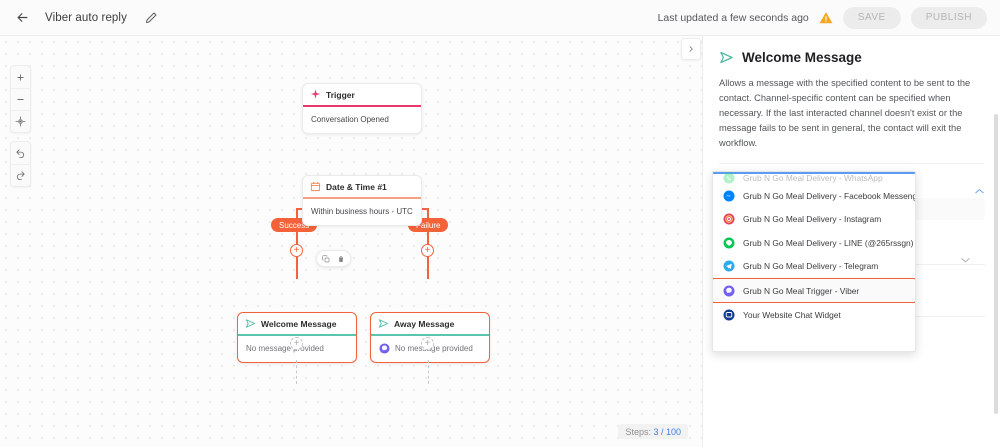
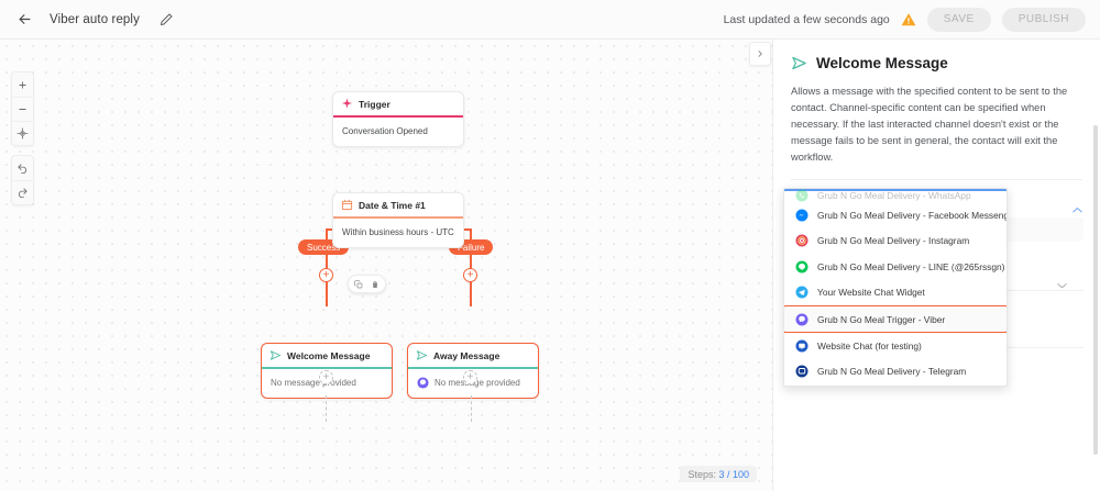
  Viber auto reply
  Last updated a few seconds ago
  SAVE
  PUBLISH
  Succes
  ailure
  +
  +
  Trigger
  Conversation Opened
  Date & Time #1
  Within business hours - UTC
  Welcome Message
  No messageovided
  Away Message
  No mesge provided
  +
  +
  Steps: 3 / 100
  Welcome Message
  Allows a message with the specified content to be sent to the contact. Channel-specific content can be specified when necessary. If the last interacted channel doesn't exist or the message fails to be sent in general, the contact will exit the workflow.
  Grub N Go Meal Delivery - WhatsApp
  Grub N Go Meal Delivery - Facebook Messeng
  Grub N Go Meal Delivery - Instagram
  Grub N Go Meal Delivery - LINE (@265rssgn)
- Grub N Go Meal Delivery - Telegram
+ Your Website Chat Widget
  Grub N Go Meal Trigger - Viber
+ Website Chat (for testing)
- Your Website Chat Widget
+ Grub N Go Meal Delivery - Telegram
